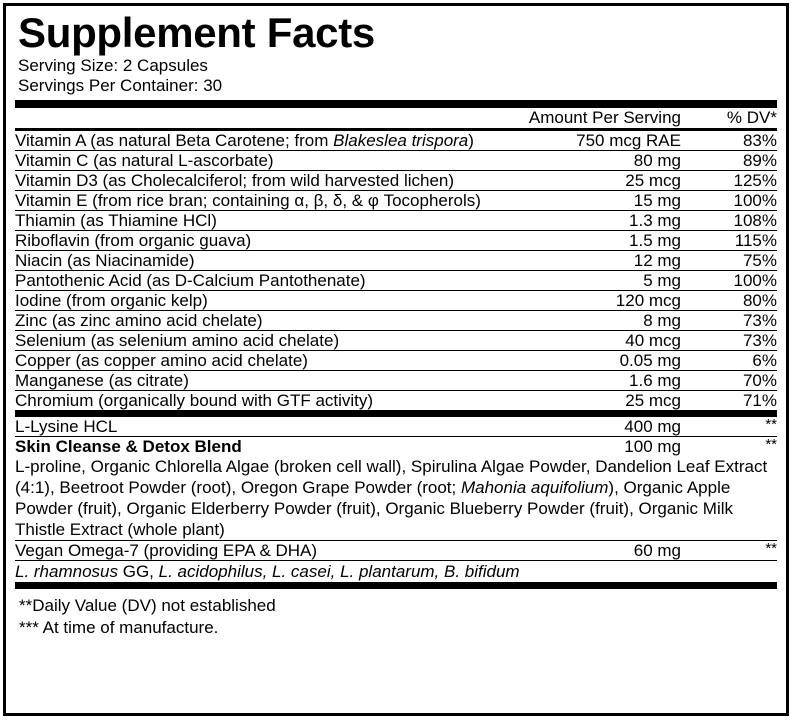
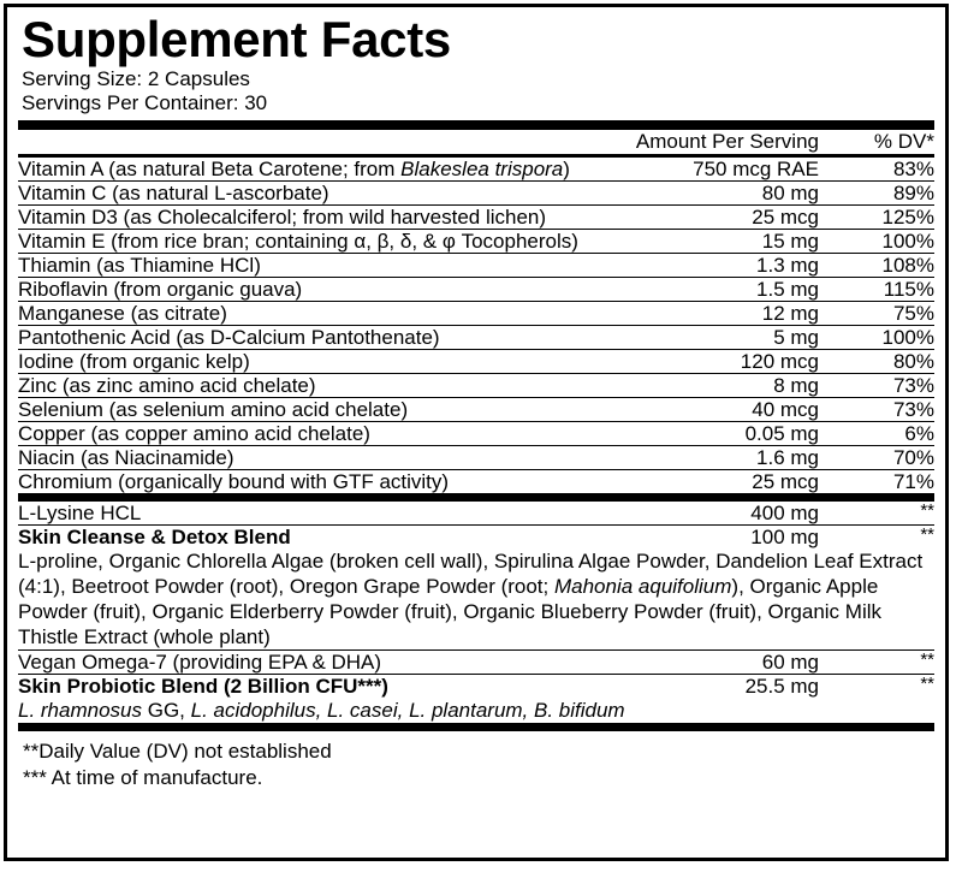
  Supplement Facts
  Serving Size: 2 Capsules
  Servings Per Container: 30
  	Amount Per Serving	% DV*
  Vitamin A (as natural Beta Carotene; from Blakeslea trispora)	750 mcg RAE	83%
  Vitamin C (as natural L-ascorbate)	80 mg	89%
  Vitamin D3 (as Cholecalciferol; from wild harvested lichen)	25 mcg	125%
  Vitamin E (from rice bran; containing α, β, δ, & φ Tocopherols)	15 mg	100%
  Thiamin (as Thiamine HCl)	1.3 mg	108%
  Riboflavin (from organic guava)	1.5 mg	115%
- Niacin (as Niacinamide)	12 mg	75%
+ Manganese (as citrate)	12 mg	75%
  Pantothenic Acid (as D-Calcium Pantothenate)	5 mg	100%
  Iodine (from organic kelp)	120 mcg	80%
  Zinc (as zinc amino acid chelate)	8 mg	73%
  Selenium (as selenium amino acid chelate)	40 mcg	73%
  Copper (as copper amino acid chelate)	0.05 mg	6%
- Manganese (as citrate)	1.6 mg	70%
+ Niacin (as Niacinamide)	1.6 mg	70%
  Chromium (organically bound with GTF activity)	25 mcg	71%
  L-Lysine HCL	400 mg	**
  Skin Cleanse & Detox Blend	100 mg	**
  L-proline, Organic Chlorella Algae (broken cell wall), Spirulina Algae Powder, Dandelion Leaf Extract (4:1), Beetroot Powder (root), Oregon Grape Powder (root; Mahonia aquifolium), Organic Apple Powder (fruit), Organic Elderberry Powder (fruit), Organic Blueberry Powder (fruit), Organic Milk Thistle Extract (whole plant)
  Vegan Omega-7 (providing EPA & DHA)	60 mg	**
+ Skin Probiotic Blend (2 Billion CFU***)	25.5 mg	**
  L. rhamnosus GG, L. acidophilus, L. casei, L. plantarum, B. bifidum
  **Daily Value (DV) not established
  *** At time of manufacture.
